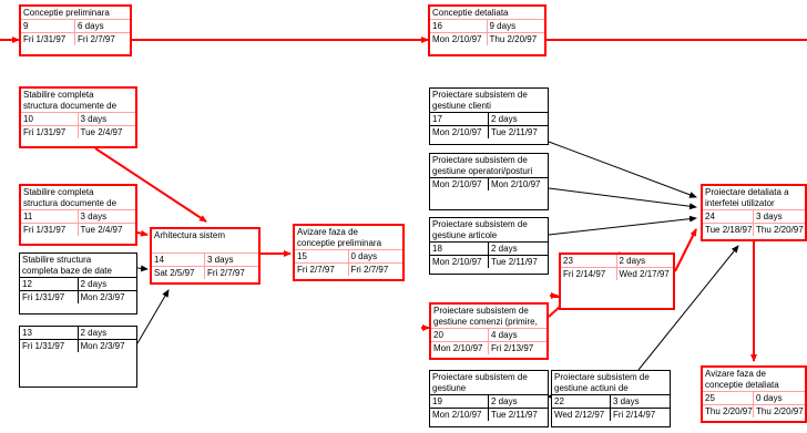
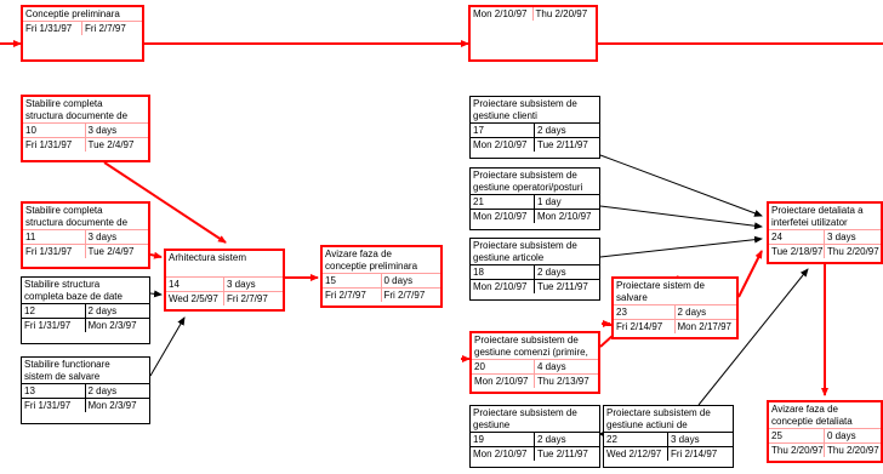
  Conceptie preliminara
- 9
- 6 days
  Fri 1/31/97
  Fri 2/7/97
- Conceptie detaliata
- 16
- 9 days
  Mon 2/10/97
  Thu 2/20/97
  Stabilire completa
  structura documente de
  10
  3 days
  Fri 1/31/97
  Tue 2/4/97
  Stabilire completa
  structura documente de
  11
  3 days
  Fri 1/31/97
  Tue 2/4/97
  Stabilire structura
  completa baze de date
  12
  2 days
  Fri 1/31/97
  Mon 2/3/97
+ Stabilire functionare
+ sistem de salvare
  13
  2 days
  Fri 1/31/97
  Mon 2/3/97
  Arhitectura sistem
  14
  3 days
- Sat 2/5/97
+ Wed 2/5/97
  Fri 2/7/97
  Avizare faza de
  conceptie preliminara
  15
  0 days
  Fri 2/7/97
  Fri 2/7/97
  Proiectare subsistem de
  gestiune clienti
  17
  2 days
  Mon 2/10/97
  Tue 2/11/97
  Proiectare subsistem de
  gestiune operatori/posturi
+ 21
+ 1 day
  Mon 2/10/97
  Mon 2/10/97
  Proiectare subsistem de
  gestiune articole
  18
  2 days
  Mon 2/10/97
  Tue 2/11/97
  Proiectare subsistem de
  gestiune comenzi (primire,
  20
  4 days
  Mon 2/10/97
- Fri 2/13/97
+ Thu 2/13/97
  Proiectare subsistem de
  gestiune
  19
  2 days
  Mon 2/10/97
  Tue 2/11/97
  Proiectare subsistem de
  gestiune actiuni de
  22
  3 days
  Wed 2/12/97
  Fri 2/14/97
+ Proiectare sistem de
+ salvare
  23
  2 days
  Fri 2/14/97
- Wed 2/17/97
+ Mon 2/17/97
  Proiectare detaliata a
  interfetei utilizator
  24
  3 days
  Tue 2/18/97
  Thu 2/20/97
  Avizare faza de
  conceptie detaliata
  25
  0 days
  Thu 2/20/97
  Thu 2/20/97
